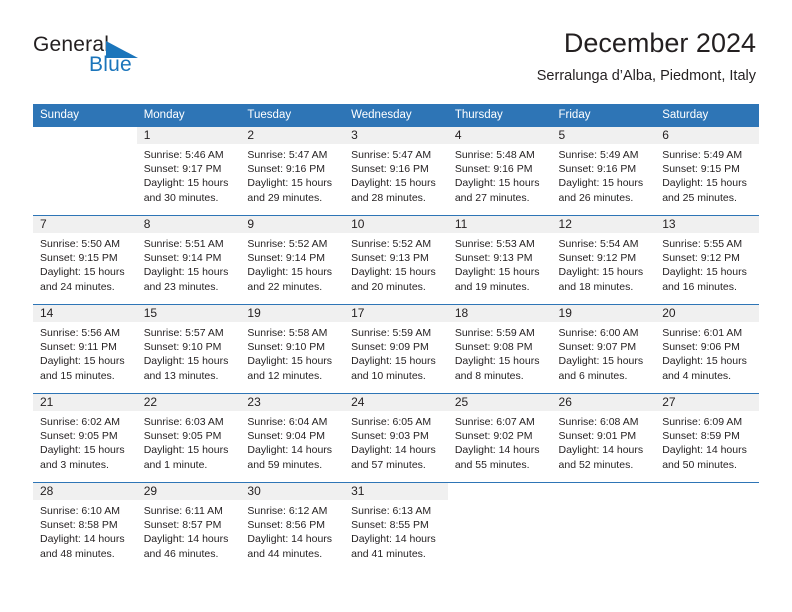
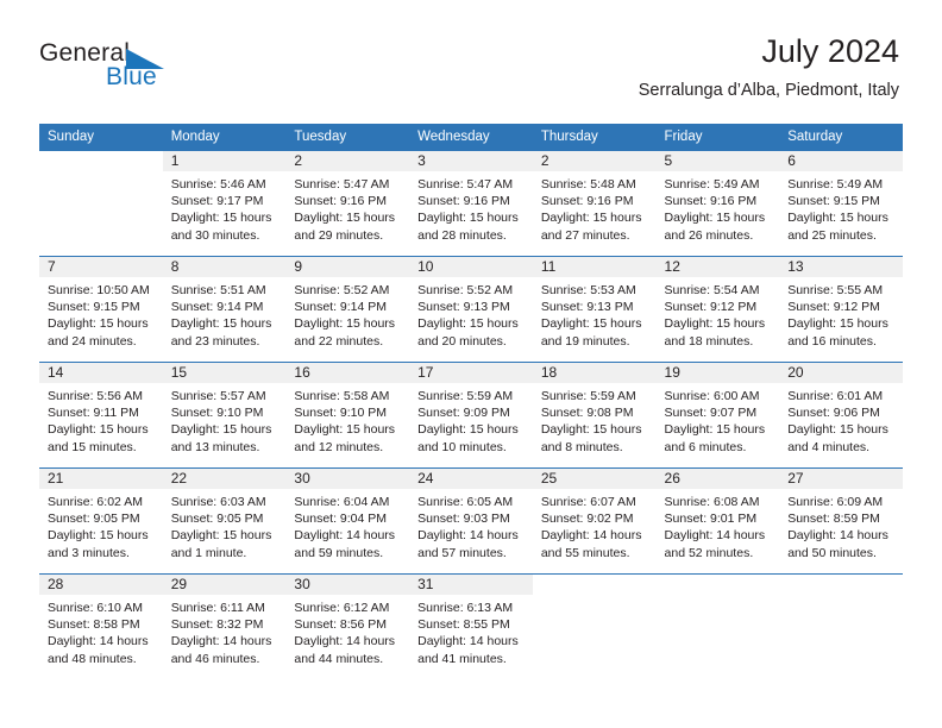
  General
  Blue
- December 2024
+ July 2024
  Serralunga d’Alba, Piedmont, Italy
  Sunday	Monday	Tuesday	Wednesday	Thursday	Friday	Saturday
- 	1Sunrise: 5:46 AMSunset: 9:17 PMDaylight: 15 hoursand 30 minutes.	2Sunrise: 5:47 AMSunset: 9:16 PMDaylight: 15 hoursand 29 minutes.	3Sunrise: 5:47 AMSunset: 9:16 PMDaylight: 15 hoursand 28 minutes.	4Sunrise: 5:48 AMSunset: 9:16 PMDaylight: 15 hoursand 27 minutes.	5Sunrise: 5:49 AMSunset: 9:16 PMDaylight: 15 hoursand 26 minutes.	6Sunrise: 5:49 AMSunset: 9:15 PMDaylight: 15 hoursand 25 minutes.
+ 	1Sunrise: 5:46 AMSunset: 9:17 PMDaylight: 15 hoursand 30 minutes.	2Sunrise: 5:47 AMSunset: 9:16 PMDaylight: 15 hoursand 29 minutes.	3Sunrise: 5:47 AMSunset: 9:16 PMDaylight: 15 hoursand 28 minutes.	2Sunrise: 5:48 AMSunset: 9:16 PMDaylight: 15 hoursand 27 minutes.	5Sunrise: 5:49 AMSunset: 9:16 PMDaylight: 15 hoursand 26 minutes.	6Sunrise: 5:49 AMSunset: 9:15 PMDaylight: 15 hoursand 25 minutes.
- 7Sunrise: 5:50 AMSunset: 9:15 PMDaylight: 15 hoursand 24 minutes.	8Sunrise: 5:51 AMSunset: 9:14 PMDaylight: 15 hoursand 23 minutes.	9Sunrise: 5:52 AMSunset: 9:14 PMDaylight: 15 hoursand 22 minutes.	10Sunrise: 5:52 AMSunset: 9:13 PMDaylight: 15 hoursand 20 minutes.	11Sunrise: 5:53 AMSunset: 9:13 PMDaylight: 15 hoursand 19 minutes.	12Sunrise: 5:54 AMSunset: 9:12 PMDaylight: 15 hoursand 18 minutes.	13Sunrise: 5:55 AMSunset: 9:12 PMDaylight: 15 hoursand 16 minutes.
+ 7Sunrise: 10:50 AMSunset: 9:15 PMDaylight: 15 hoursand 24 minutes.	8Sunrise: 5:51 AMSunset: 9:14 PMDaylight: 15 hoursand 23 minutes.	9Sunrise: 5:52 AMSunset: 9:14 PMDaylight: 15 hoursand 22 minutes.	10Sunrise: 5:52 AMSunset: 9:13 PMDaylight: 15 hoursand 20 minutes.	11Sunrise: 5:53 AMSunset: 9:13 PMDaylight: 15 hoursand 19 minutes.	12Sunrise: 5:54 AMSunset: 9:12 PMDaylight: 15 hoursand 18 minutes.	13Sunrise: 5:55 AMSunset: 9:12 PMDaylight: 15 hoursand 16 minutes.
- 14Sunrise: 5:56 AMSunset: 9:11 PMDaylight: 15 hoursand 15 minutes.	15Sunrise: 5:57 AMSunset: 9:10 PMDaylight: 15 hoursand 13 minutes.	19Sunrise: 5:58 AMSunset: 9:10 PMDaylight: 15 hoursand 12 minutes.	17Sunrise: 5:59 AMSunset: 9:09 PMDaylight: 15 hoursand 10 minutes.	18Sunrise: 5:59 AMSunset: 9:08 PMDaylight: 15 hoursand 8 minutes.	19Sunrise: 6:00 AMSunset: 9:07 PMDaylight: 15 hoursand 6 minutes.	20Sunrise: 6:01 AMSunset: 9:06 PMDaylight: 15 hoursand 4 minutes.
+ 14Sunrise: 5:56 AMSunset: 9:11 PMDaylight: 15 hoursand 15 minutes.	15Sunrise: 5:57 AMSunset: 9:10 PMDaylight: 15 hoursand 13 minutes.	16Sunrise: 5:58 AMSunset: 9:10 PMDaylight: 15 hoursand 12 minutes.	17Sunrise: 5:59 AMSunset: 9:09 PMDaylight: 15 hoursand 10 minutes.	18Sunrise: 5:59 AMSunset: 9:08 PMDaylight: 15 hoursand 8 minutes.	19Sunrise: 6:00 AMSunset: 9:07 PMDaylight: 15 hoursand 6 minutes.	20Sunrise: 6:01 AMSunset: 9:06 PMDaylight: 15 hoursand 4 minutes.
- 21Sunrise: 6:02 AMSunset: 9:05 PMDaylight: 15 hoursand 3 minutes.	22Sunrise: 6:03 AMSunset: 9:05 PMDaylight: 15 hoursand 1 minute.	23Sunrise: 6:04 AMSunset: 9:04 PMDaylight: 14 hoursand 59 minutes.	24Sunrise: 6:05 AMSunset: 9:03 PMDaylight: 14 hoursand 57 minutes.	25Sunrise: 6:07 AMSunset: 9:02 PMDaylight: 14 hoursand 55 minutes.	26Sunrise: 6:08 AMSunset: 9:01 PMDaylight: 14 hoursand 52 minutes.	27Sunrise: 6:09 AMSunset: 8:59 PMDaylight: 14 hoursand 50 minutes.
+ 21Sunrise: 6:02 AMSunset: 9:05 PMDaylight: 15 hoursand 3 minutes.	22Sunrise: 6:03 AMSunset: 9:05 PMDaylight: 15 hoursand 1 minute.	30Sunrise: 6:04 AMSunset: 9:04 PMDaylight: 14 hoursand 59 minutes.	24Sunrise: 6:05 AMSunset: 9:03 PMDaylight: 14 hoursand 57 minutes.	25Sunrise: 6:07 AMSunset: 9:02 PMDaylight: 14 hoursand 55 minutes.	26Sunrise: 6:08 AMSunset: 9:01 PMDaylight: 14 hoursand 52 minutes.	27Sunrise: 6:09 AMSunset: 8:59 PMDaylight: 14 hoursand 50 minutes.
- 28Sunrise: 6:10 AMSunset: 8:58 PMDaylight: 14 hoursand 48 minutes.	29Sunrise: 6:11 AMSunset: 8:57 PMDaylight: 14 hoursand 46 minutes.	30Sunrise: 6:12 AMSunset: 8:56 PMDaylight: 14 hoursand 44 minutes.	31Sunrise: 6:13 AMSunset: 8:55 PMDaylight: 14 hoursand 41 minutes.
+ 28Sunrise: 6:10 AMSunset: 8:58 PMDaylight: 14 hoursand 48 minutes.	29Sunrise: 6:11 AMSunset: 8:32 PMDaylight: 14 hoursand 46 minutes.	30Sunrise: 6:12 AMSunset: 8:56 PMDaylight: 14 hoursand 44 minutes.	31Sunrise: 6:13 AMSunset: 8:55 PMDaylight: 14 hoursand 41 minutes.
